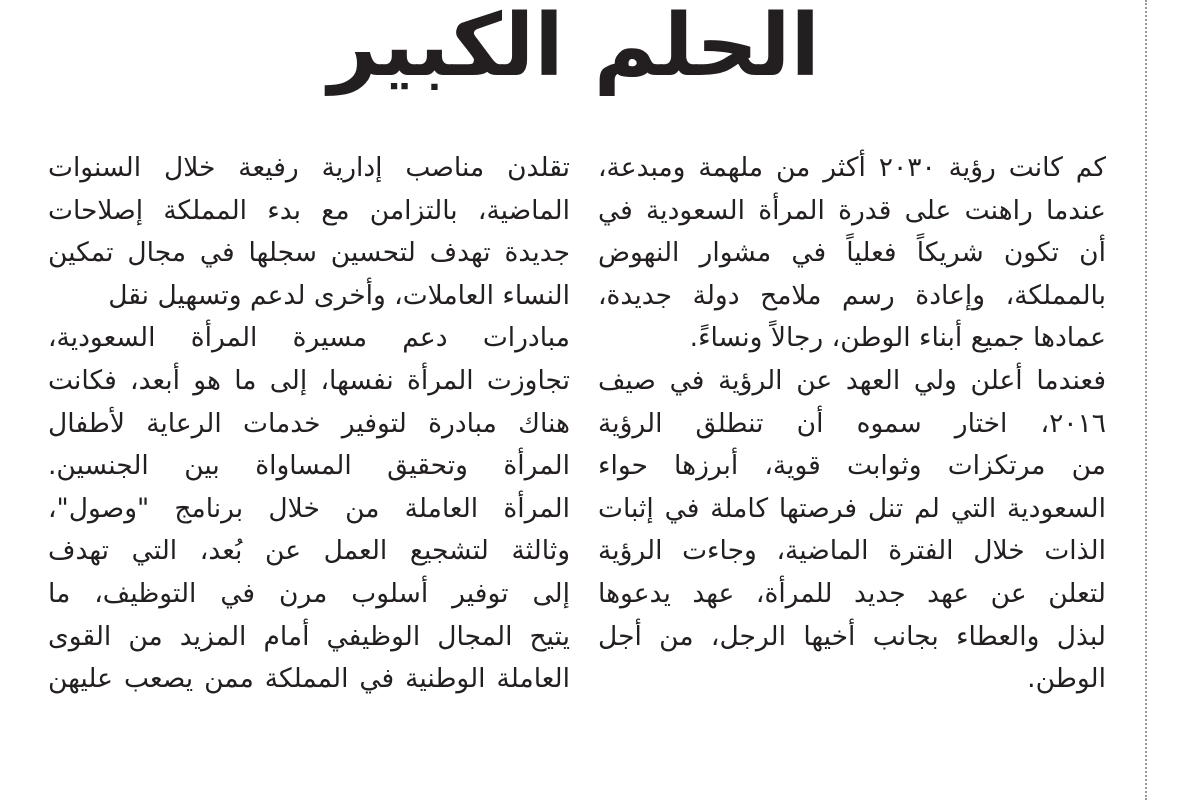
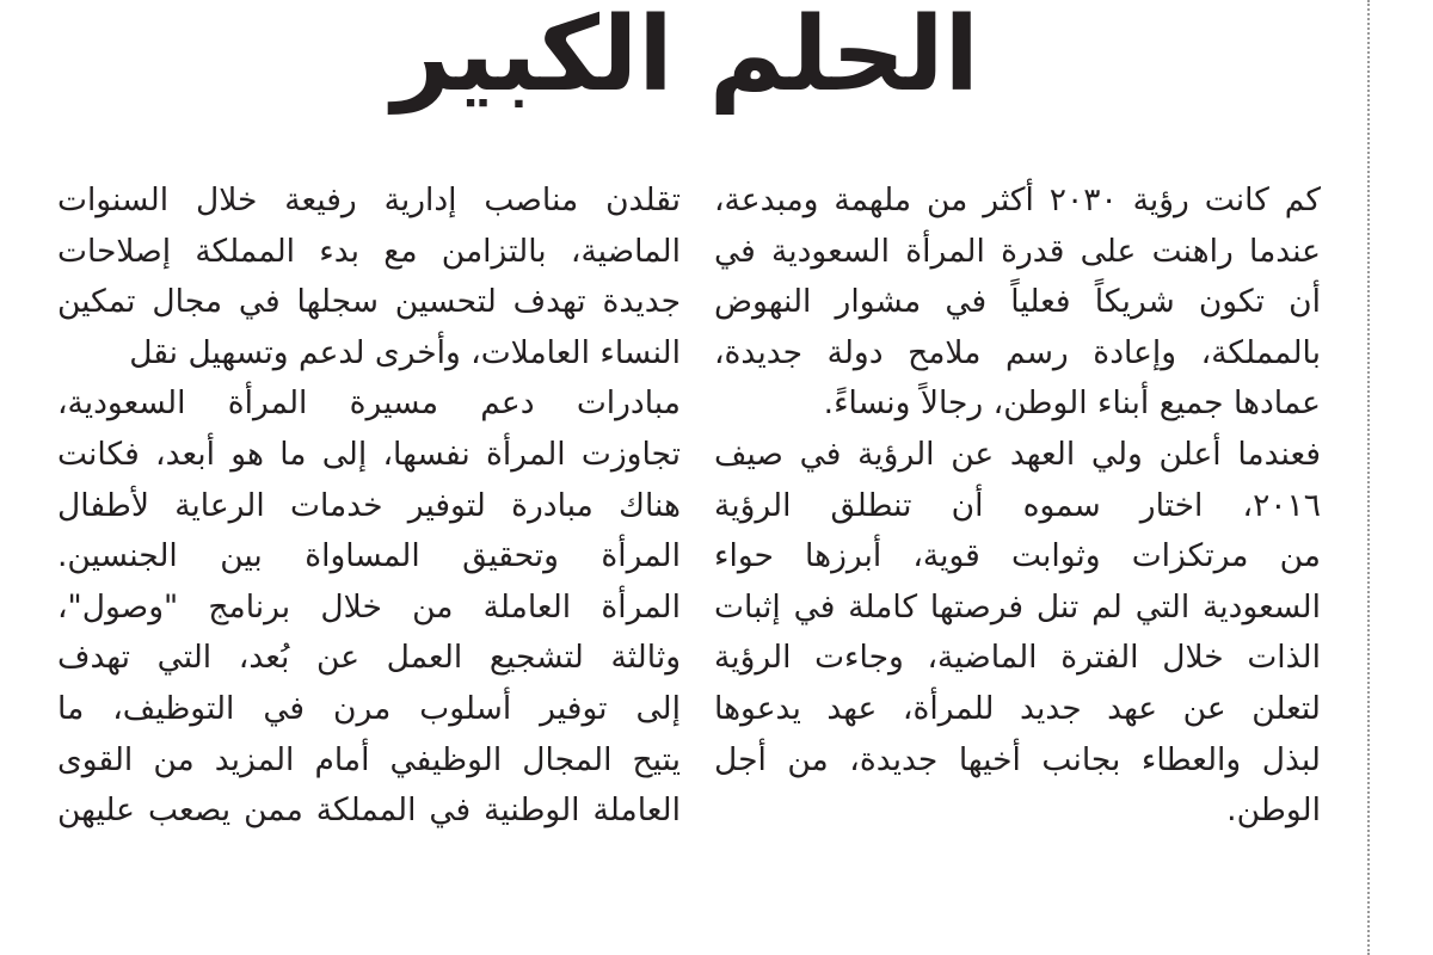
  الحلم الكبير
  كم كانت رؤية ٢٠٣٠ أكثر من ملهمة ومبدعة،
  عندما راهنت على قدرة المرأة السعودية في
  أن تكون شريكاً فعلياً في مشوار النهوض
  بالمملكة، وإعادة رسم ملامح دولة جديدة،
  عمادها جميع أبناء الوطن، رجالاً ونساءً.
  فعندما أعلن ولي العهد عن الرؤية في صيف
  ٢٠١٦، اختار سموه أن تنطلق الرؤية
  من مرتكزات وثوابت قوية، أبرزها حواء
  السعودية التي لم تنل فرصتها كاملة في إثبات
  الذات خلال الفترة الماضية، وجاءت الرؤية
  لتعلن عن عهد جديد للمرأة، عهد يدعوها
- لبذل والعطاء بجانب أخيها الرجل، من أجل
+ لبذل والعطاء بجانب أخيها جديدة، من أجل
  الوطن.
  تقلدن مناصب إدارية رفيعة خلال السنوات
  الماضية، بالتزامن مع بدء المملكة إصلاحات
  جديدة تهدف لتحسين سجلها في مجال تمكين
  النساء العاملات، وأخرى لدعم وتسهيل نقل
  مبادرات دعم مسيرة المرأة السعودية،
  تجاوزت المرأة نفسها، إلى ما هو أبعد، فكانت
  هناك مبادرة لتوفير خدمات الرعاية لأطفال
  المرأة وتحقيق المساواة بين الجنسين.
  المرأة العاملة من خلال برنامج "وصول"،
  وثالثة لتشجيع العمل عن بُعد، التي تهدف
  إلى توفير أسلوب مرن في التوظيف، ما
  يتيح المجال الوظيفي أمام المزيد من القوى
  العاملة الوطنية في المملكة ممن يصعب عليهن
